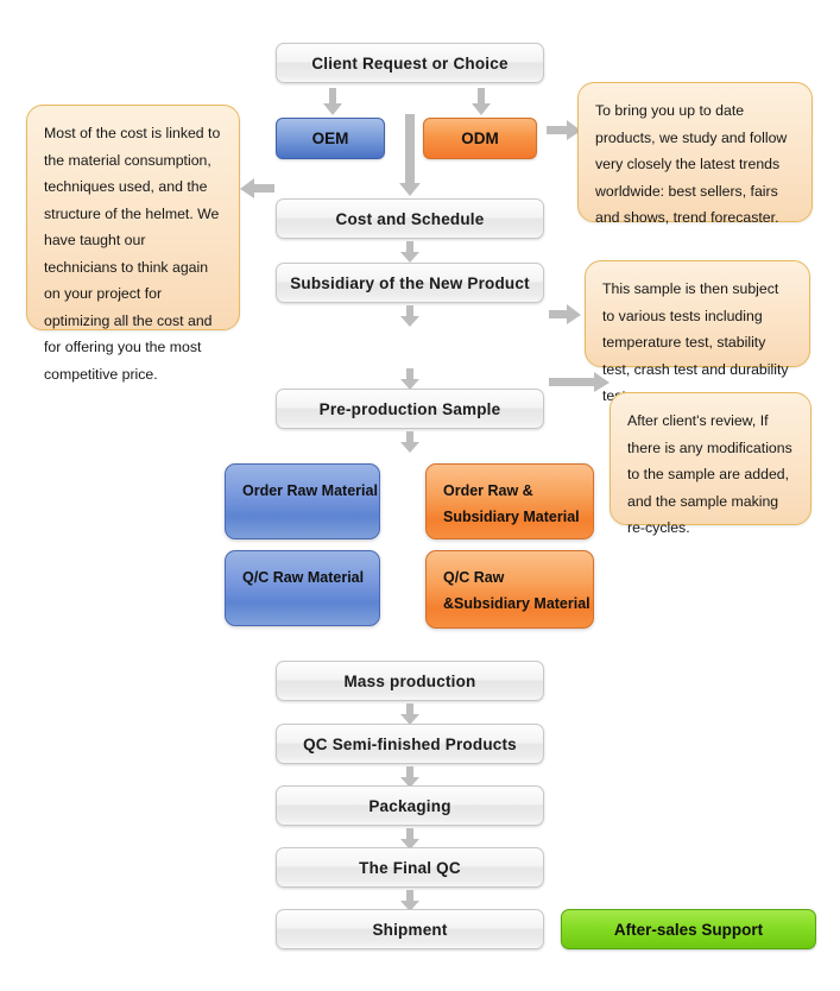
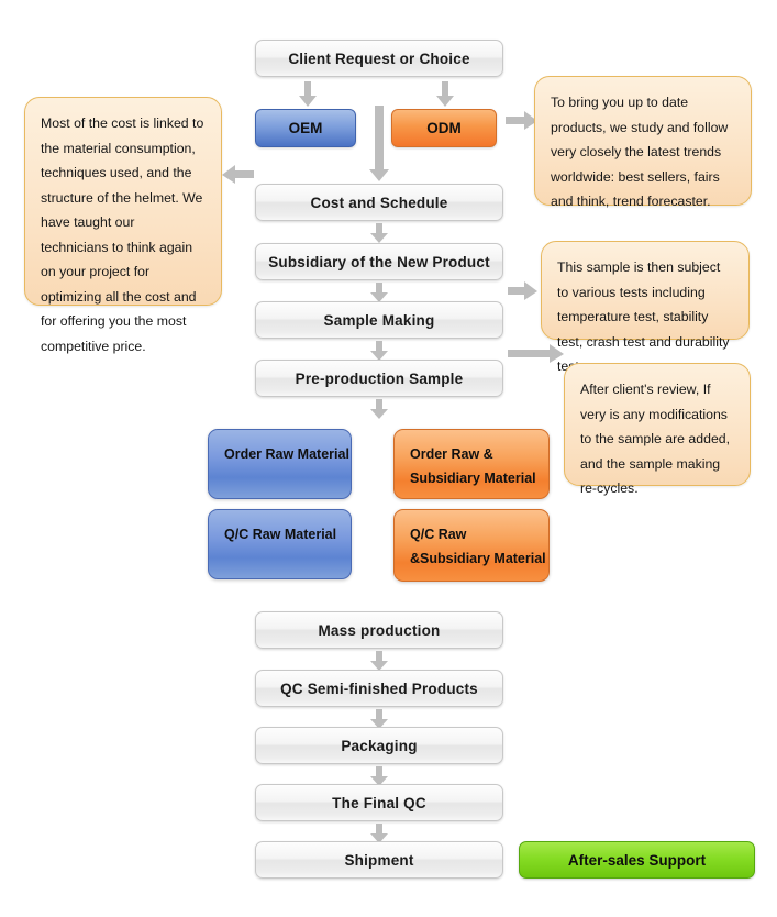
  Client Request or Choice
  OEM
  ODM
  Cost and Schedule
  Subsidiary of the New Product
+ Sample Making
  Pre-production Sample
  Order Raw Material
  Order Raw &
  Subsidiary Material
  Q/C Raw Material
  Q/C Raw
  &Subsidiary Material
  Mass production
  QC Semi-finished Products
  Packaging
  The Final QC
  Shipment
  After-sales Support
  Most of the cost is linked to the material consumption, techniques used, and the structure of the helmet. We have taught our technicians to think again on your project for optimizing all the cost and for offering you the most competitive price.
- To bring you up to date products, we study and follow very closely the latest trends worldwide: best sellers, fairs and shows, trend forecaster.
+ To bring you up to date products, we study and follow very closely the latest trends worldwide: best sellers, fairs and think, trend forecaster.
  This sample is then subject to various tests including temperature test, stability test, crash test and durability te
- After client's review, If there is any modifications to the sample are added, and the sample making re-cycles.
+ After client's review, If very is any modifications to the sample are added, and the sample making re-cycles.
